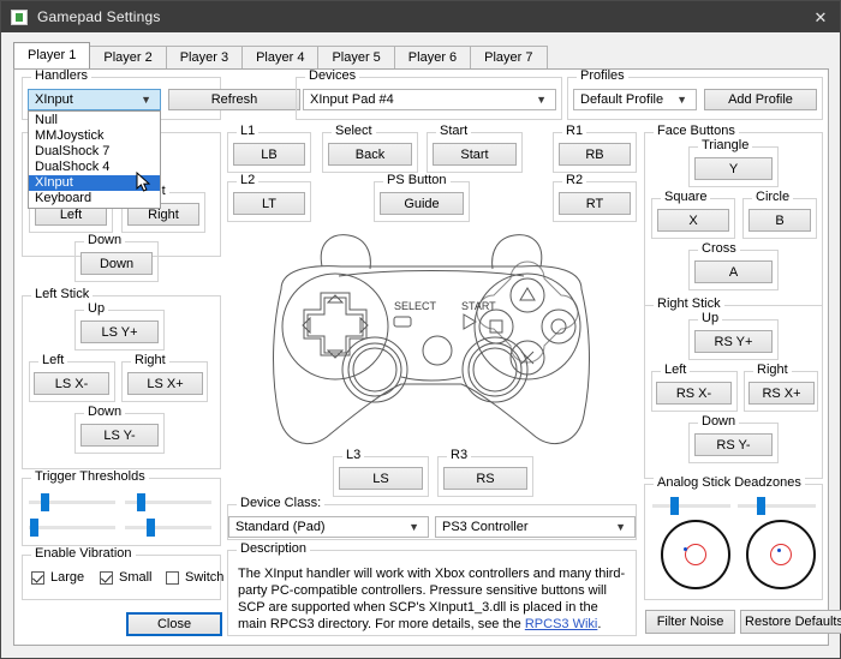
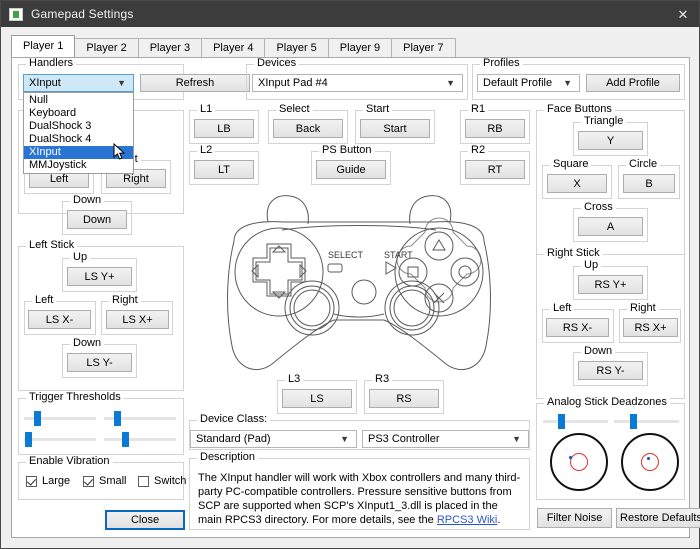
  Gamepad Settings
  ✕
  Player 1
  Player 2
  Player 3
  Player 4
  Player 5
- Player 6
+ Player 9
  Player 7
  Handlers
  XInput
  ▼
  Refresh
  Devices
  XInput Pad #4
  ▼
  Profiles
  Default Profile
  ▼
  Add Profile
  Left
  Right
  Down
  Down
  Left Stick
  Up
  LS Y+
  Left
  LS X-
  Right
  LS X+
  Down
  LS Y-
  Trigger Thresholds
  Enable Vibration
  Large
  Small
  Switch
  Close
  L1
  LB
  L2
  LT
  Select
  Back
  Start
  Start
  PS Button
  Guide
  R1
  RB
  R2
  RT
  Face Buttons
  Triangle
  Y
  Square
  X
  Circle
  B
  Cross
  A
  Right Stick
  Up
  RS Y+
  Left
  RS X-
  Right
  RS X+
  Down
  RS Y-
  L3
  LS
  R3
  RS
  SELECT
  START
  Device Class:
  Standard (Pad)
  ▼
  PS3 Controller
  ▼
  Description
- The XInput handler will work with Xbox controllers and many third-party PC-compatible controllers. Pressure sensitive buttons will SCP are supported when SCP's XInput1_3.dll is placed in the main RPCS3 directory. For more details, see the RPCS3 Wiki.
+ The XInput handler will work with Xbox controllers and many third-party PC-compatible controllers. Pressure sensitive buttons from SCP are supported when SCP's XInput1_3.dll is placed in the main RPCS3 directory. For more details, see the RPCS3 Wiki.
  Analog Stick Deadzones
  Filter Noise
  Restore Defaults
  Null
- MMJoystick
+ Keyboard
- DualShock 7
+ DualShock 3
  DualShock 4
  XInput
- Keyboard
+ MMJoystick
